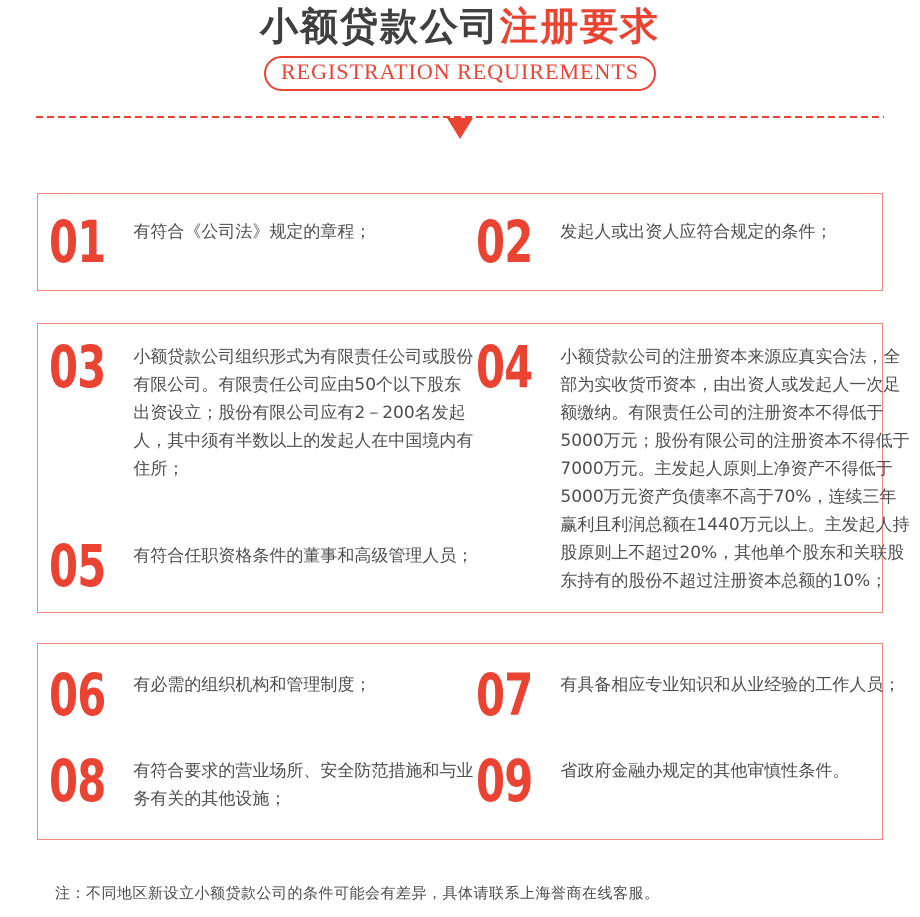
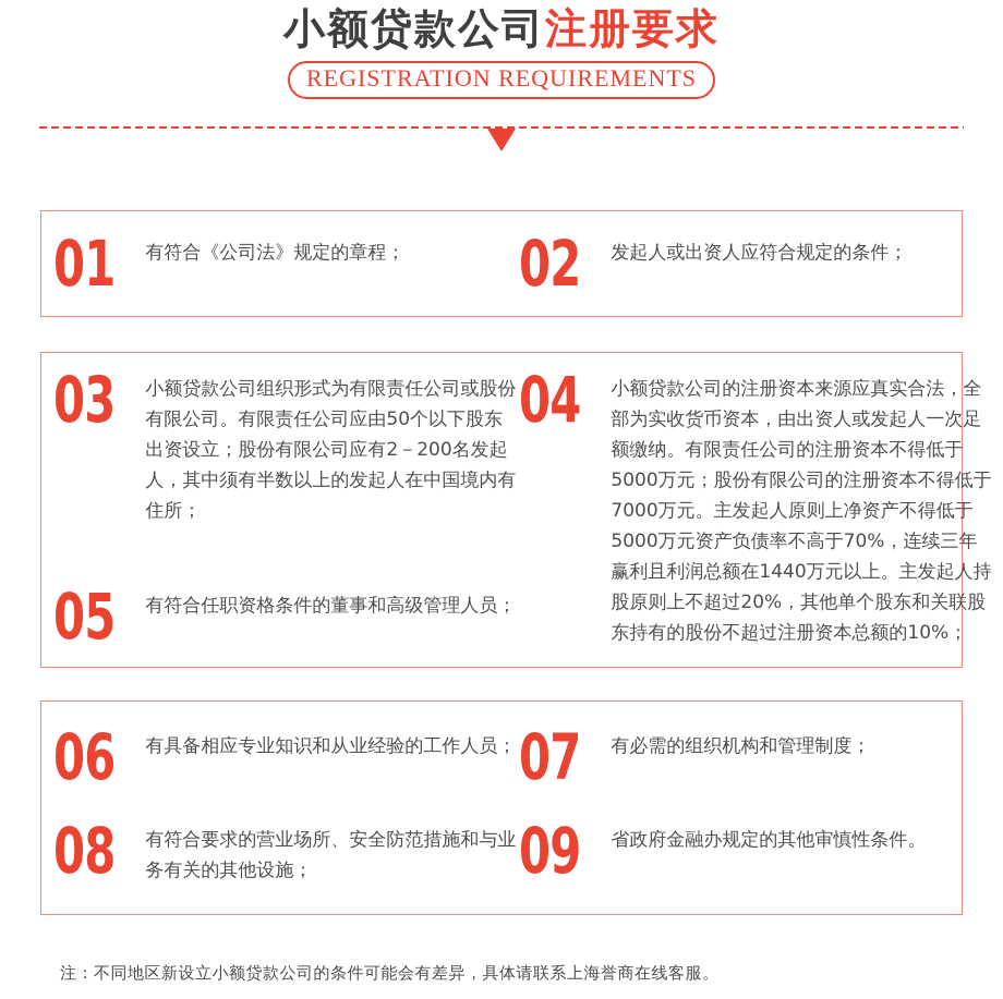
  小额贷款公司注册要求
  REGISTRATION REQUIREMENTS
  01
  有符合《公司法》规定的章程；
  02
  发起人或出资人应符合规定的条件；
  03
  小额贷款公司组织形式为有限责任公司或股份有限公司。有限责任公司应由50个以下股东出资设立；股份有限公司应有2－200名发起人，其中须有半数以上的发起人在中国境内有住所；
  05
  有符合任职资格条件的董事和高级管理人员；
  04
  小额贷款公司的注册资本来源应真实合法，全部为实收货币资本，由出资人或发起人一次足额缴纳。有限责任公司的注册资本不得低于5000万元；股份有限公司的注册资本不得低于7000万元。主发起人原则上净资产不得低于5000万元资产负债率不高于70%，连续三年赢利且利润总额在1440万元以上。主发起人持股原则上不超过20%，其他单个股东和关联股东持有的股份不超过注册资本总额的10%；
  06
- 有必需的组织机构和管理制度；
+ 有具备相应专业知识和从业经验的工作人员；
  07
- 有具备相应专业知识和从业经验的工作人员；
+ 有必需的组织机构和管理制度；
  08
  有符合要求的营业场所、安全防范措施和与业务有关的其他设施；
  09
  省政府金融办规定的其他审慎性条件。
  注：不同地区新设立小额贷款公司的条件可能会有差异，具体请联系上海誉商在线客服。
